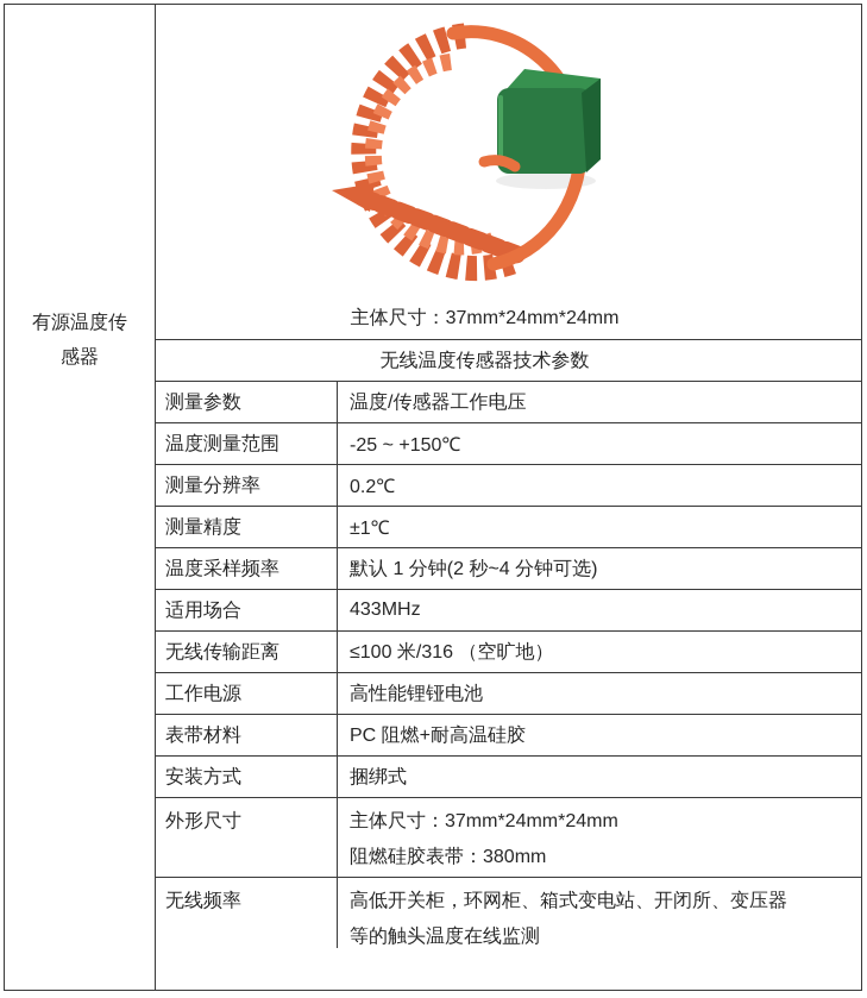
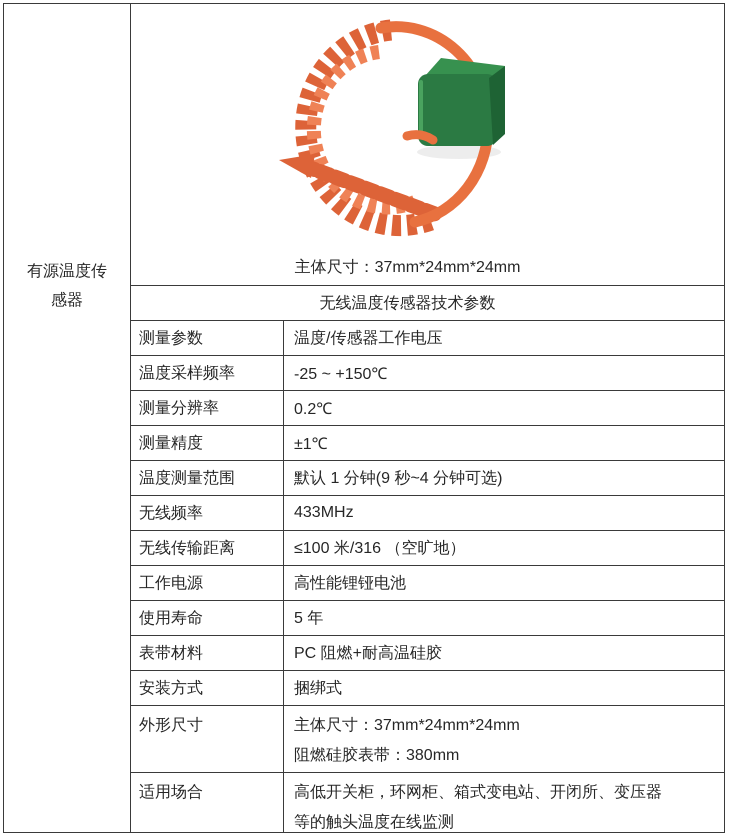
  有源温度传感器
  主体尺寸：37mm*24mm*24mm
  无线温度传感器技术参数
  测量参数
  温度/传感器工作电压
- 温度测量范围
+ 温度采样频率
  -25 ~ +150℃
  测量分辨率
  0.2℃
  测量精度
  ±1℃
- 温度采样频率
+ 温度测量范围
- 默认 1 分钟(2 秒~4 分钟可选)
+ 默认 1 分钟(9 秒~4 分钟可选)
- 适用场合
+ 无线频率
  433MHz
  无线传输距离
  ≤100 米/316 （空旷地）
  工作电源
  高性能锂铔电池
+ 使用寿命
+ 5 年
  表带材料
  PC 阻燃+耐高温硅胶
  安装方式
  捆绑式
  外形尺寸
  主体尺寸：37mm*24mm*24mm
  阻燃硅胶表带：380mm
- 无线频率
+ 适用场合
  高低开关柜，环网柜、箱式变电站、开闭所、变压器
  等的触头温度在线监测
